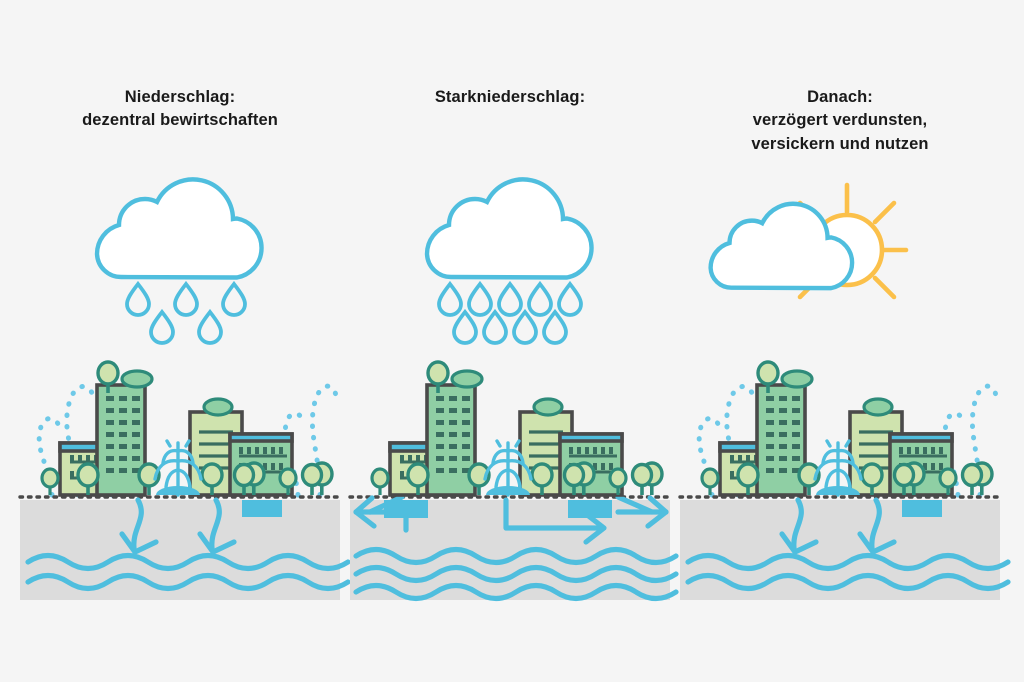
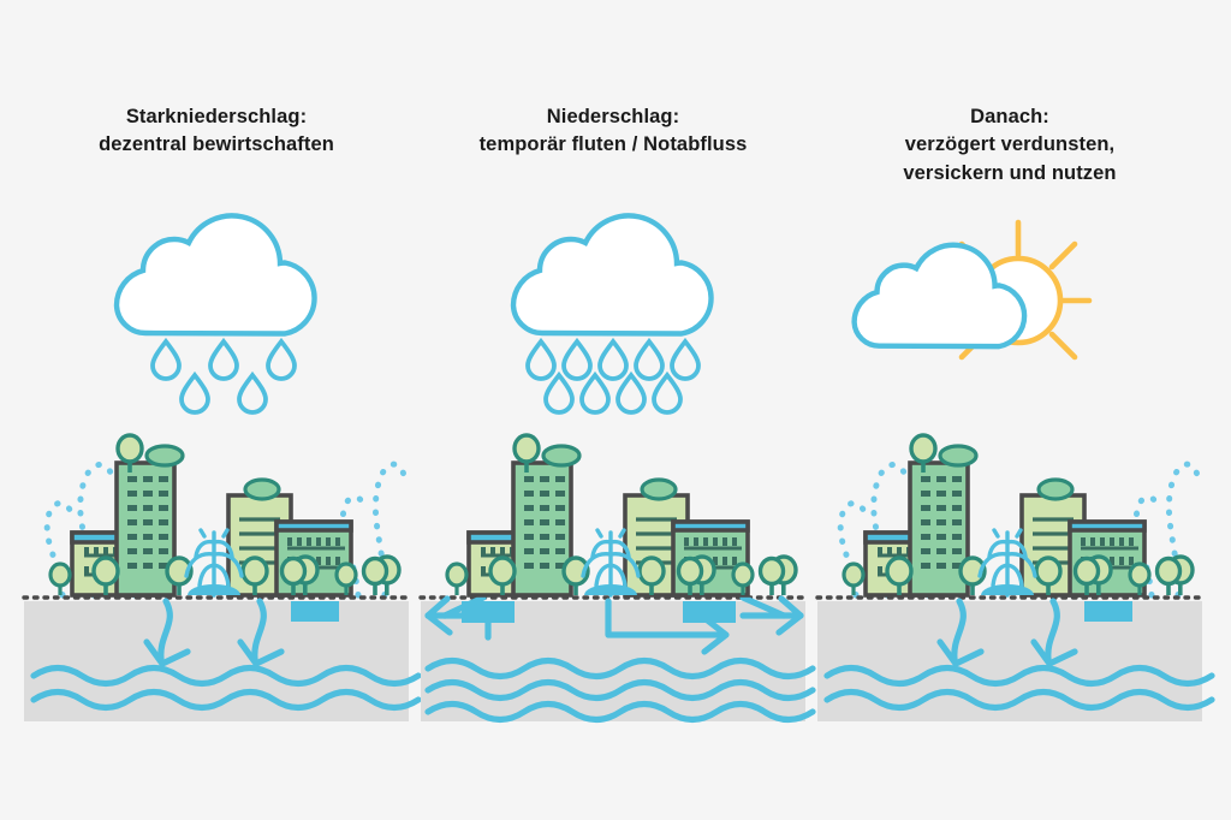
- Niederschlag:
+ Starkniederschlag:
  dezentral bewirtschaften
- Starkniederschlag:
+ Niederschlag:
+ temporär fluten / Notabfluss
  Danach:
  verzögert verdunsten,
  versickern und nutzen
